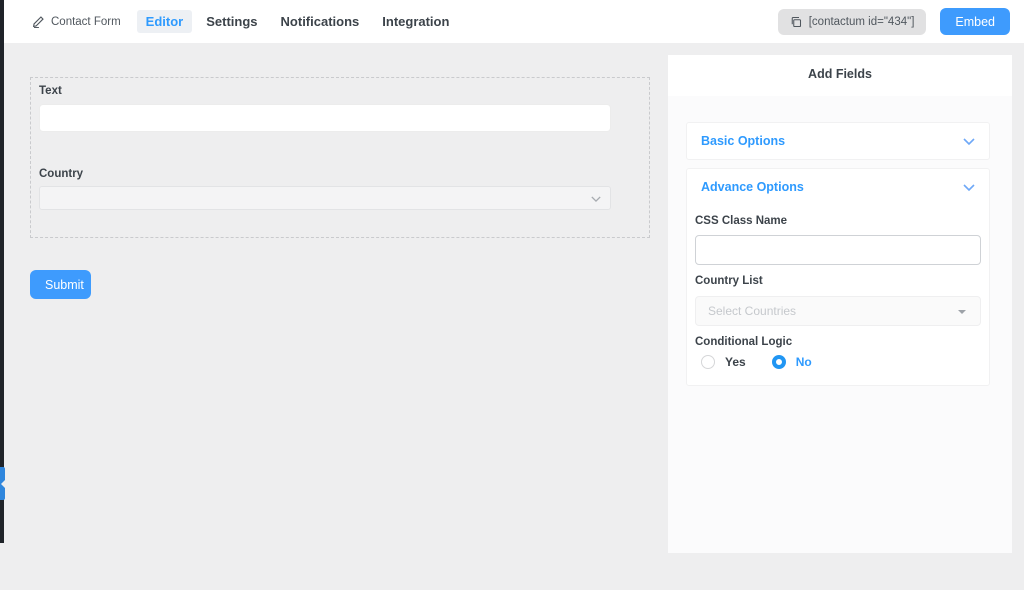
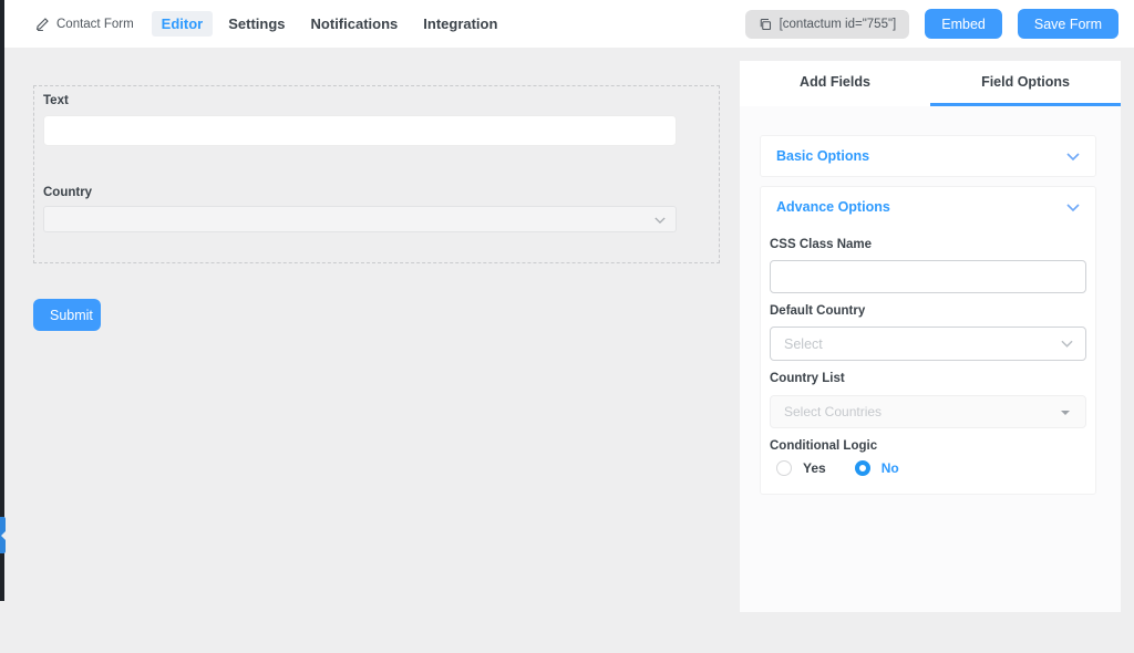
  Contact Form
  Editor
  Settings
  Notifications
  Integration
- [contactum id="434"]
+ [contactum id="755"]
  Embed
+ Save Form
  Text
  Country
  Submit
  Add Fields
+ Field Options
  Basic Options
  Advance Options
  CSS Class Name
+ Default Country
+ Select
  Country List
  Select Countries
  Conditional Logic
  Yes
  No
